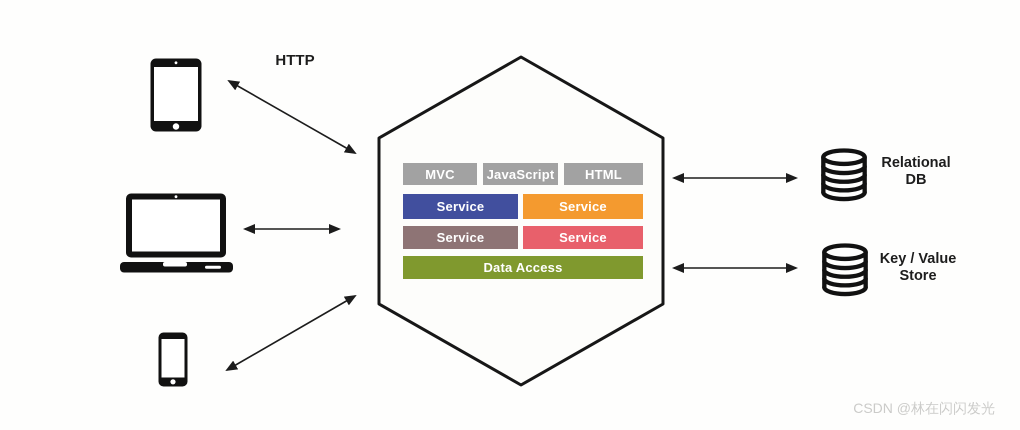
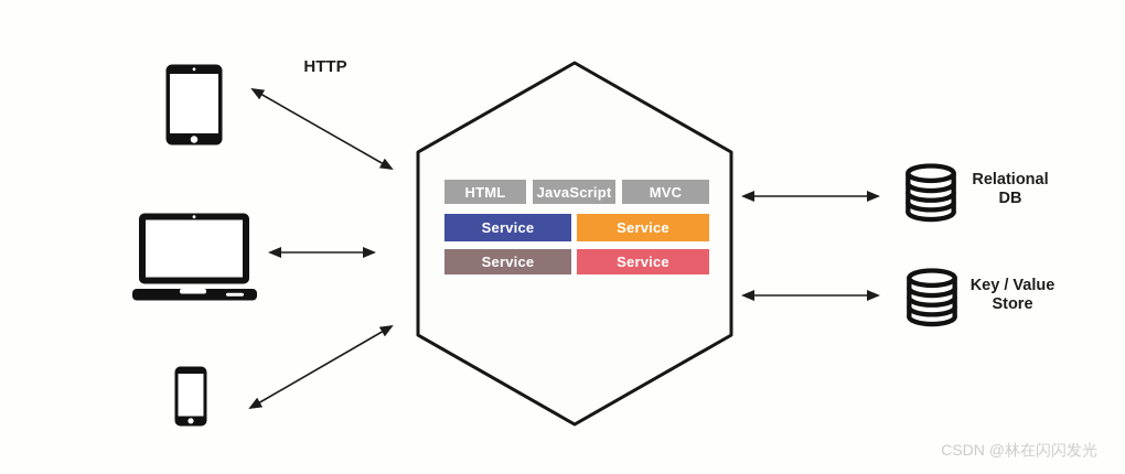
- MVC
+ HTML
  JavaScript
- HTML
+ MVC
  Service
  Service
  Service
  Service
- Data Access
  HTTP
  Relational
  DB
  Key / Value
  Store
  CSDN @林在闪闪发光
